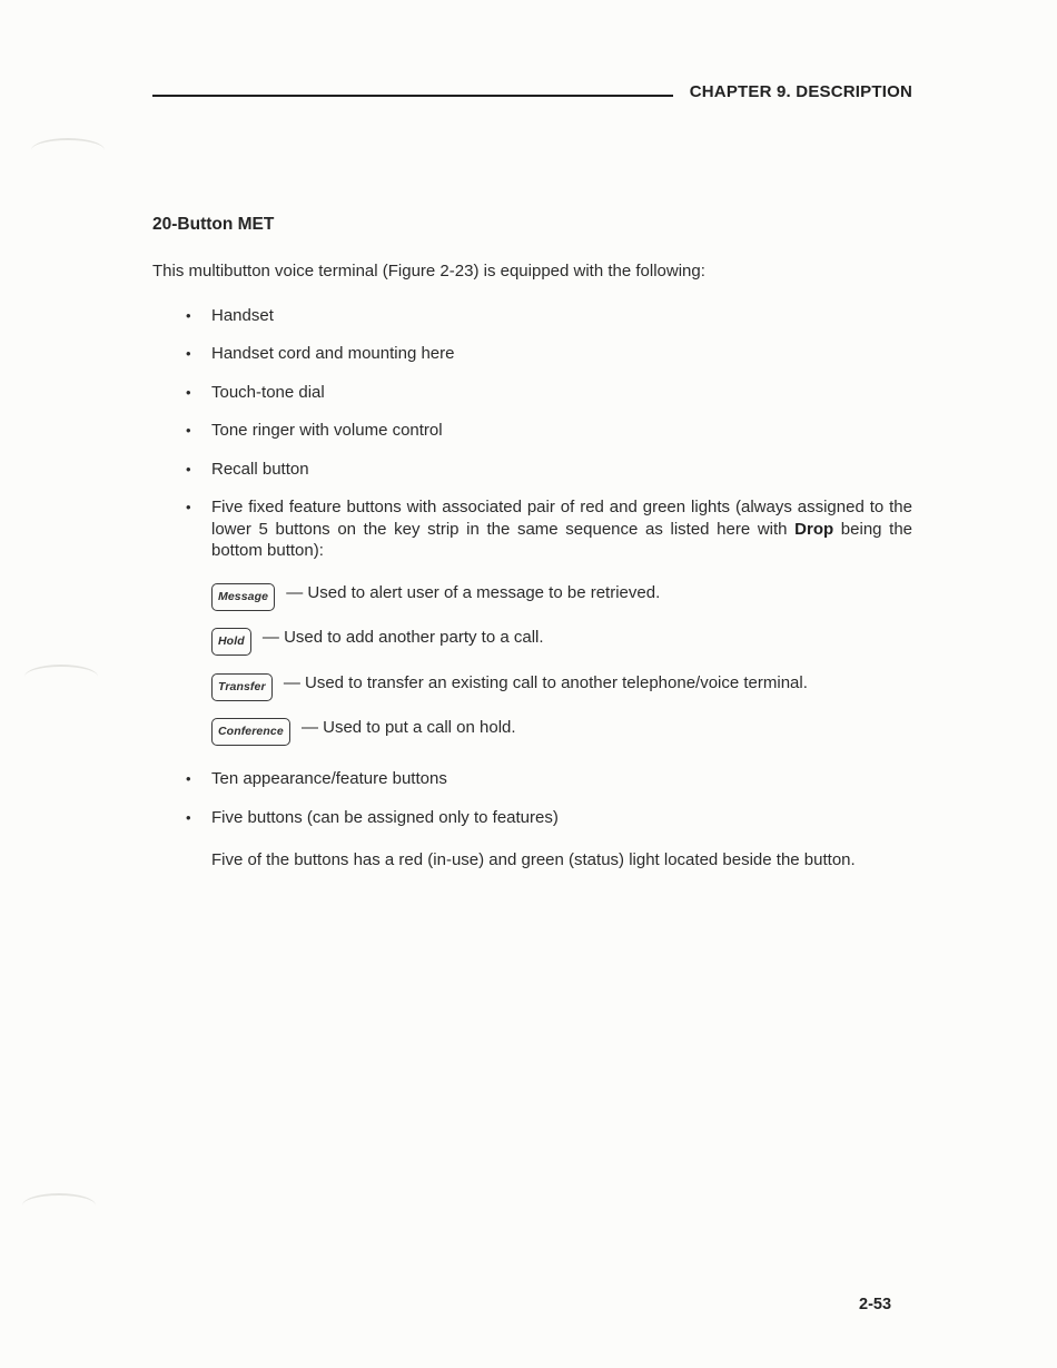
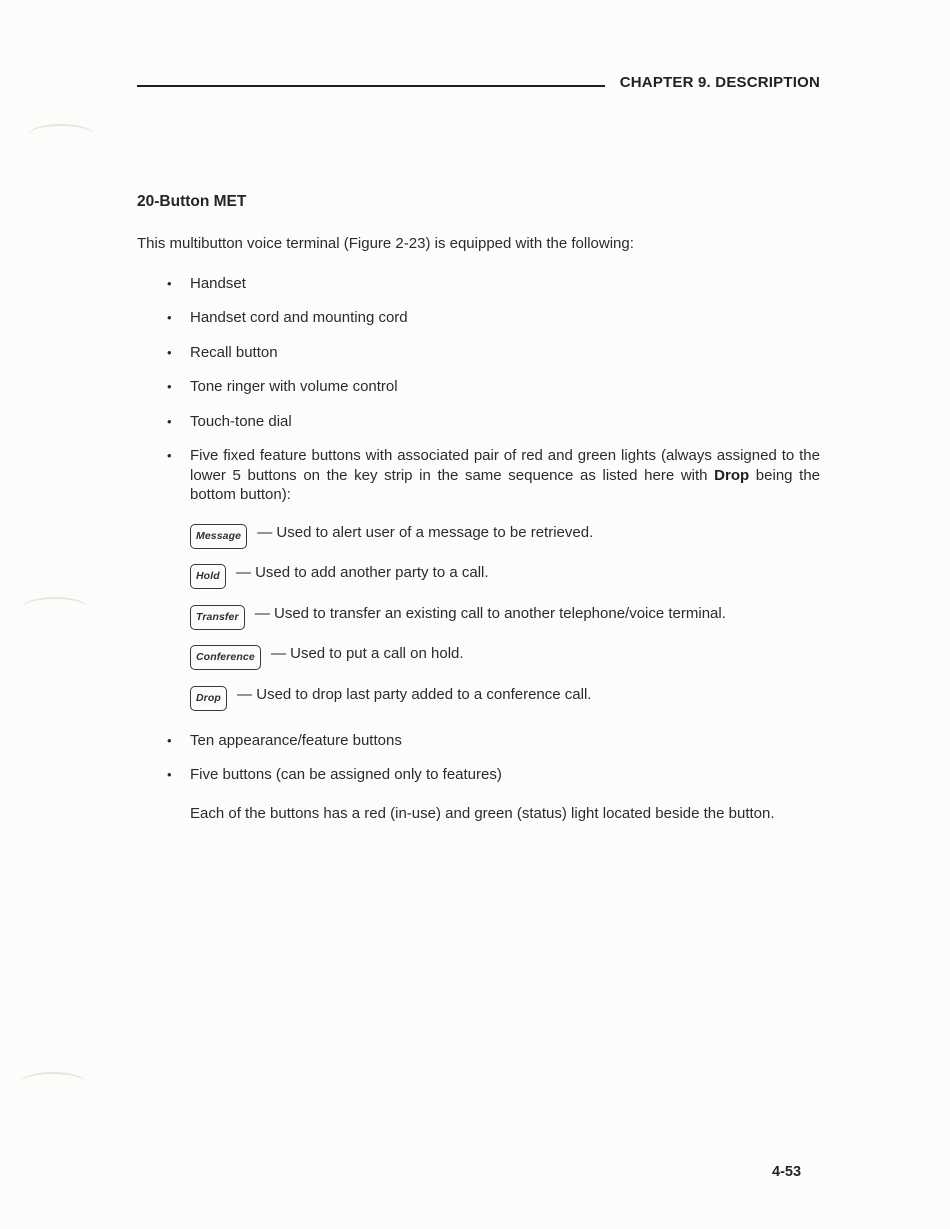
  CHAPTER 9. DESCRIPTION
  20-Button MET
  This multibutton voice terminal (Figure 2-23) is equipped with the following:
  •
  Handset
  •
- Handset cord and mounting here
+ Handset cord and mounting cord
  •
- Touch-tone dial
+ Recall button
  •
  Tone ringer with volume control
  •
- Recall button
+ Touch-tone dial
  •
  Five fixed feature buttons with associated pair of red and green lights (always assigned to the lower 5 buttons on the key strip in the same sequence as listed here with Drop being the bottom button):
  Message — Used to alert user of a message to be retrieved.
  Hold — Used to add another party to a call.
  Transfer — Used to transfer an existing call to another telephone/voice terminal.
  Conference — Used to put a call on hold.
+ Drop — Used to drop last party added to a conference call.
  •
  Ten appearance/feature buttons
  •
  Five buttons (can be assigned only to features)
- Five of the buttons has a red (in-use) and green (status) light located beside the button.
+ Each of the buttons has a red (in-use) and green (status) light located beside the button.
- 2-53
+ 4-53
